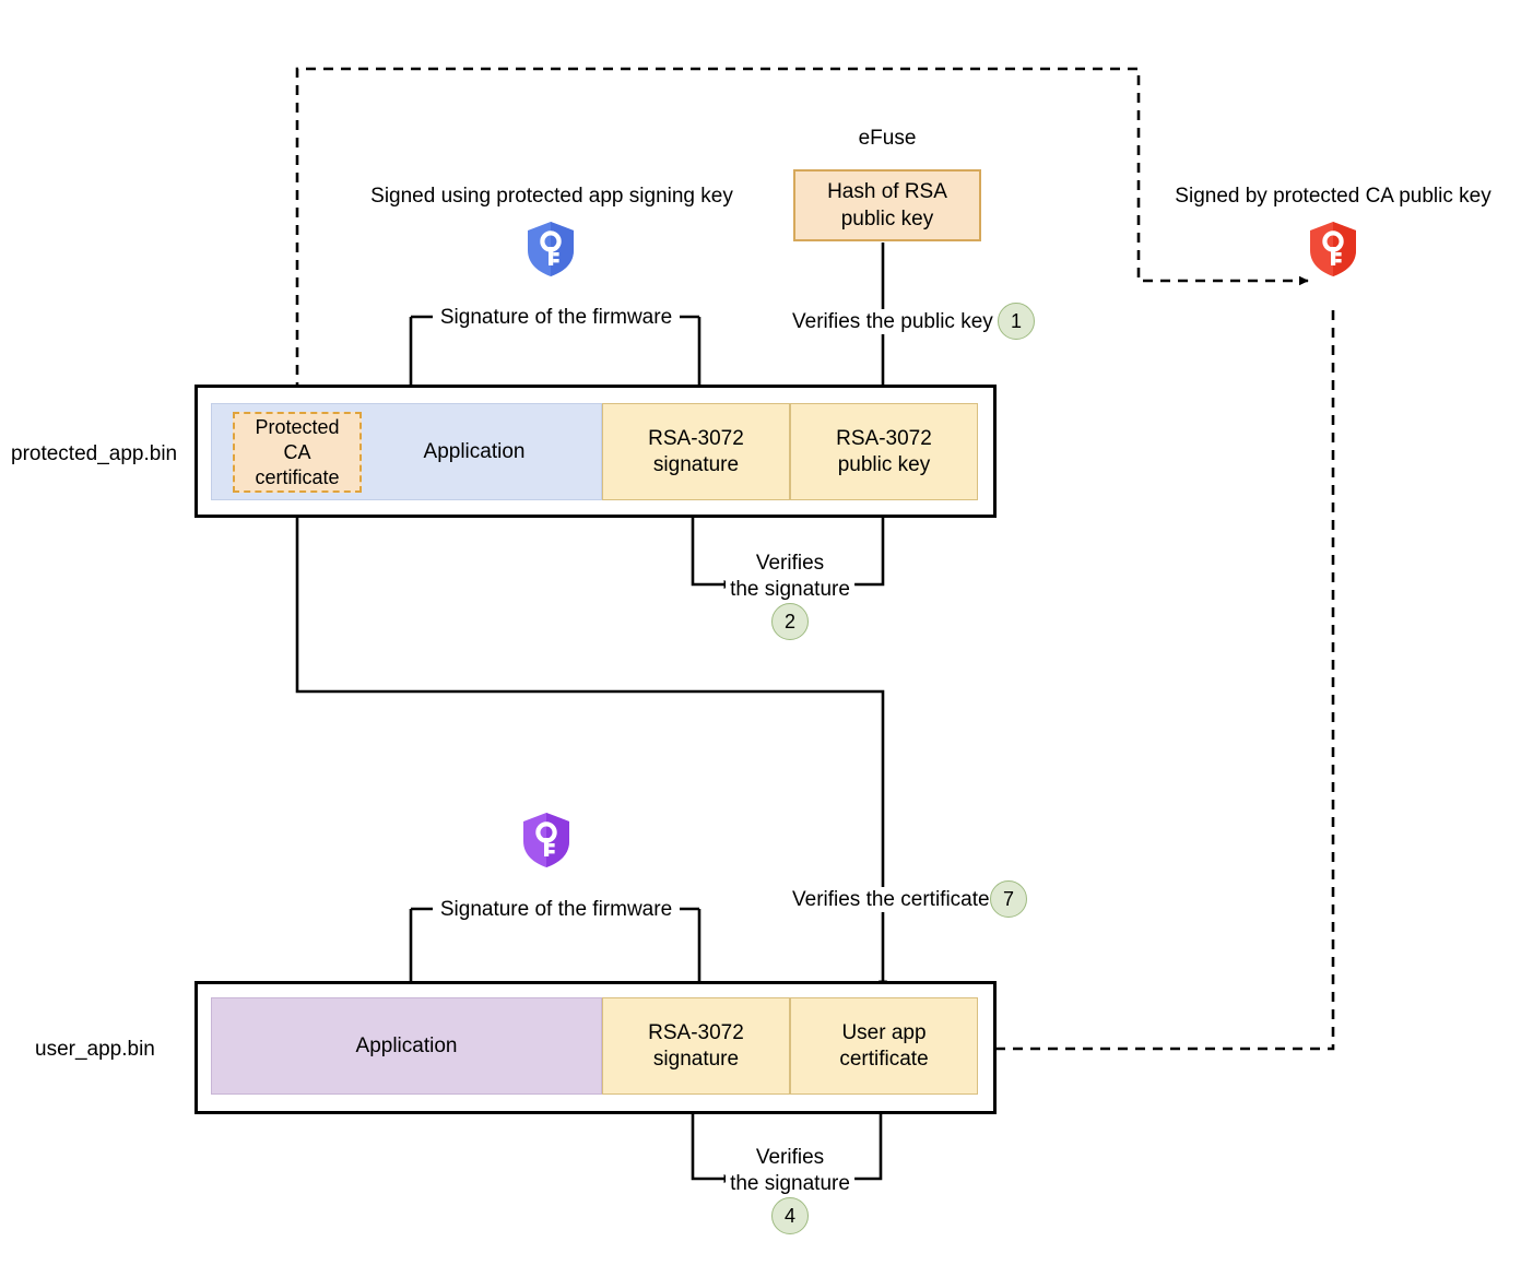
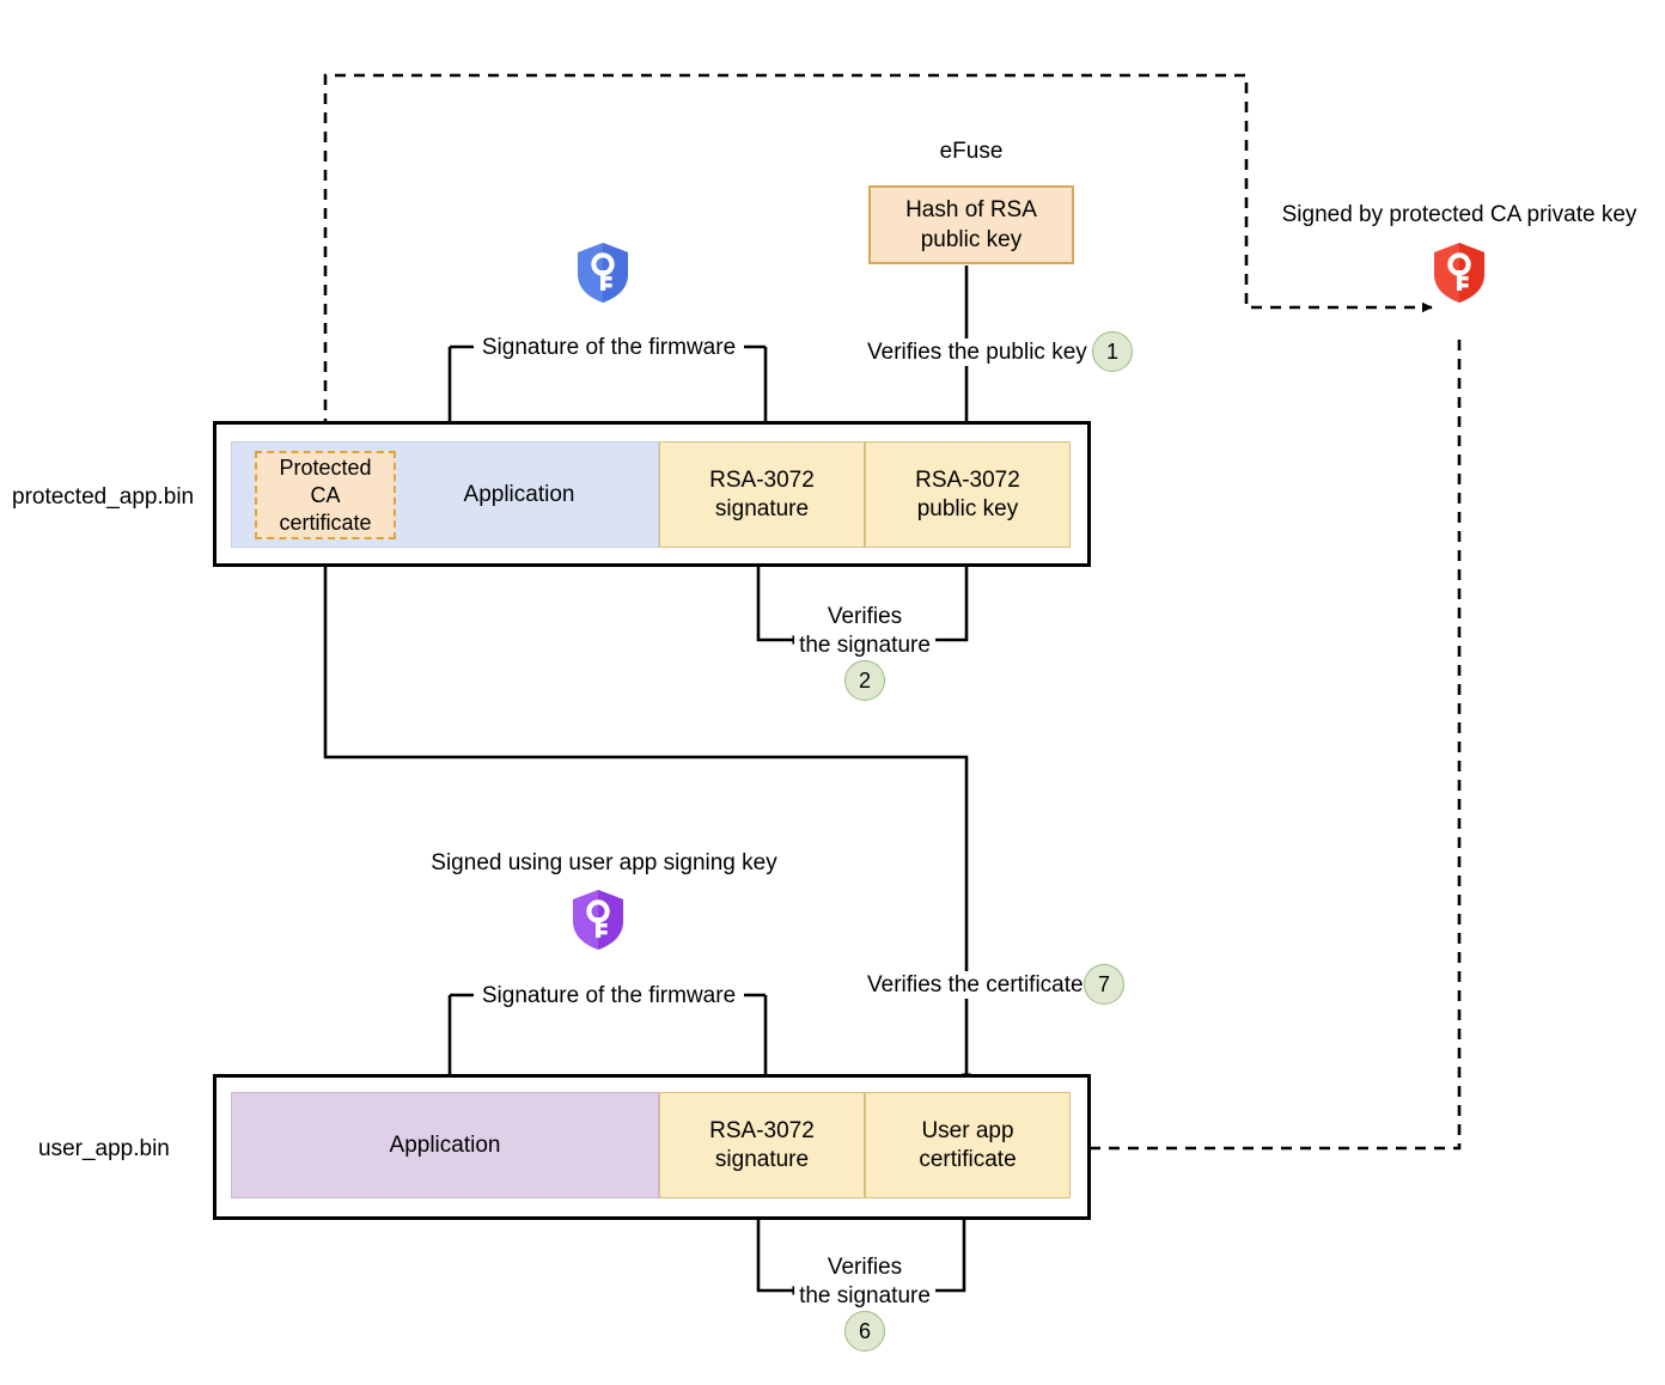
  eFuse
  Hash of RSA
  public key
- Signed using protected app signing key
- Signed by protected CA public key
+ Signed by protected CA private key
+ Signed using user app signing key
  Signature of the firmware
  Verifies the public key
  1
  Verifies
  the signature
  2
  Verifies the certificate
  7
  Signature of the firmware
  Verifies
  the signature
- 4
+ 6
  protected_app.bin
  Application
  Protected
  CA
  certificate
  RSA-3072
  signature
  RSA-3072
  public key
  user_app.bin
  Application
  RSA-3072
  signature
  User app
  certificate
